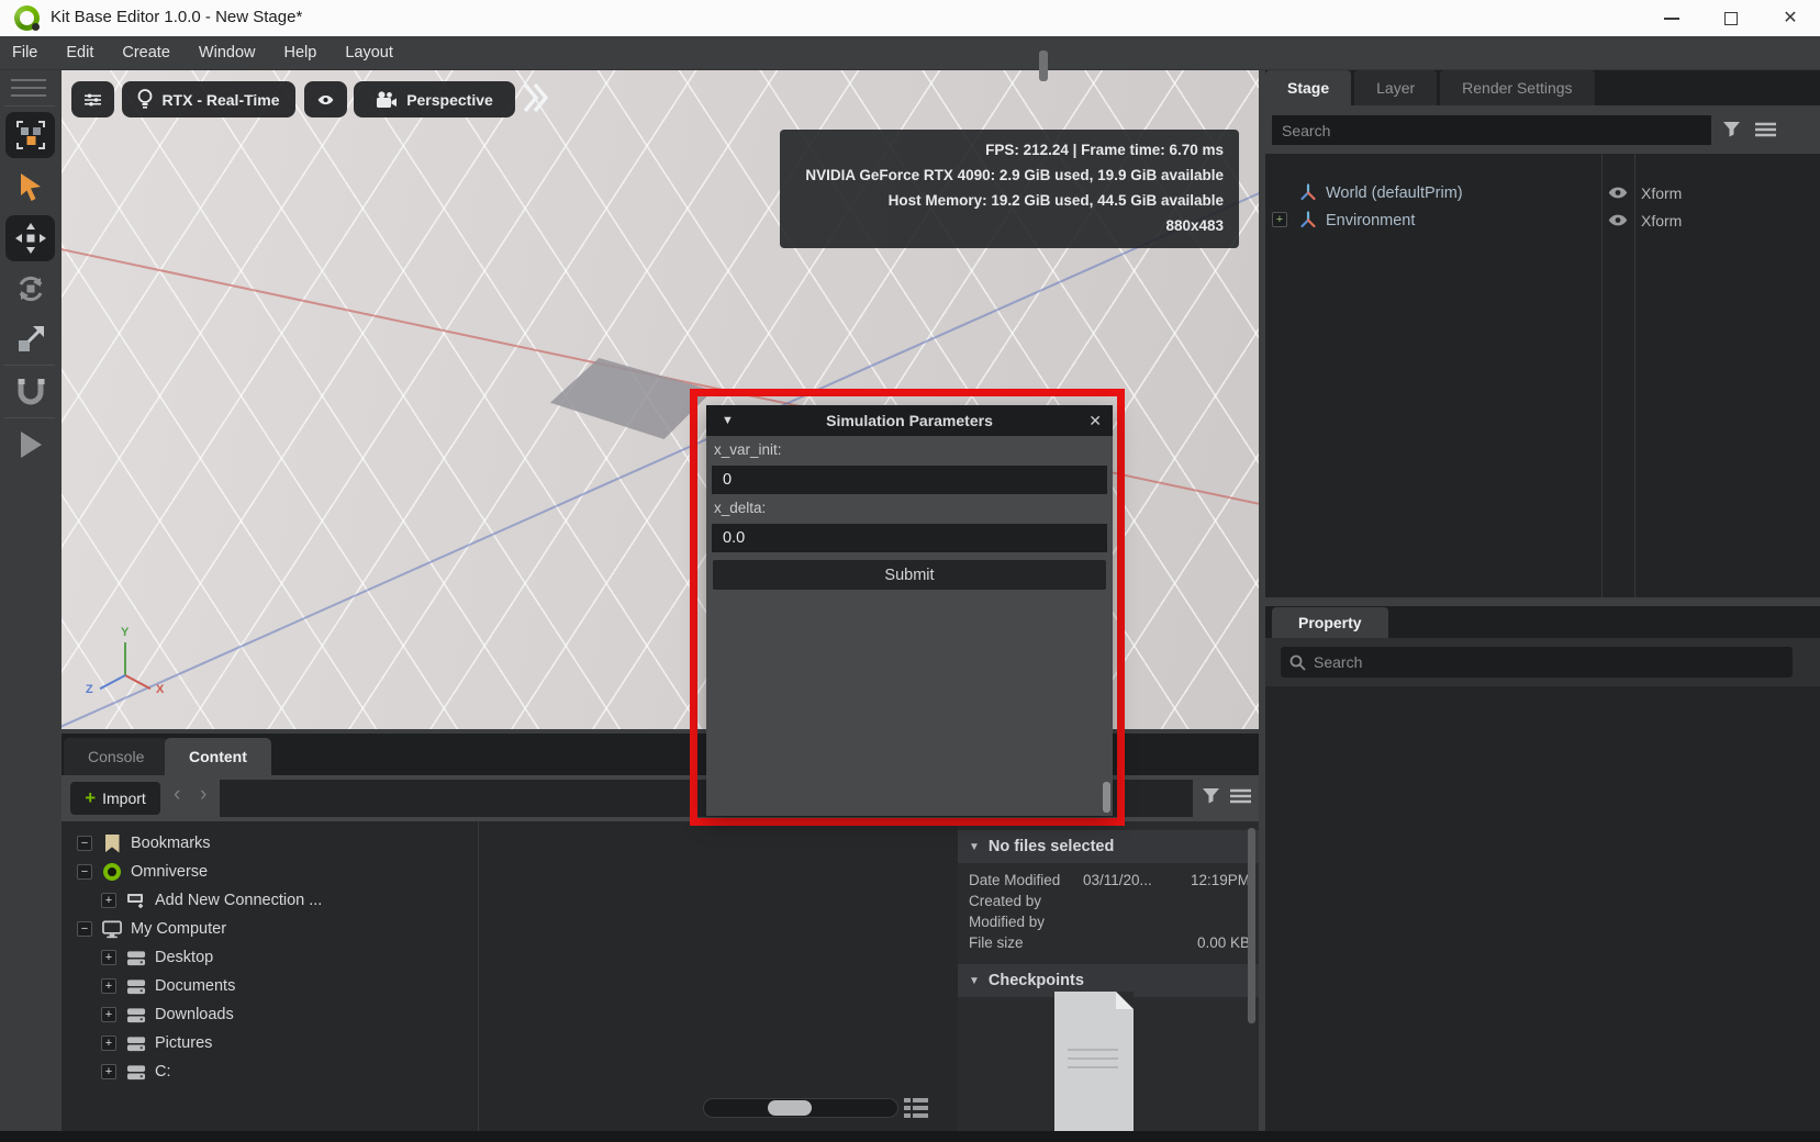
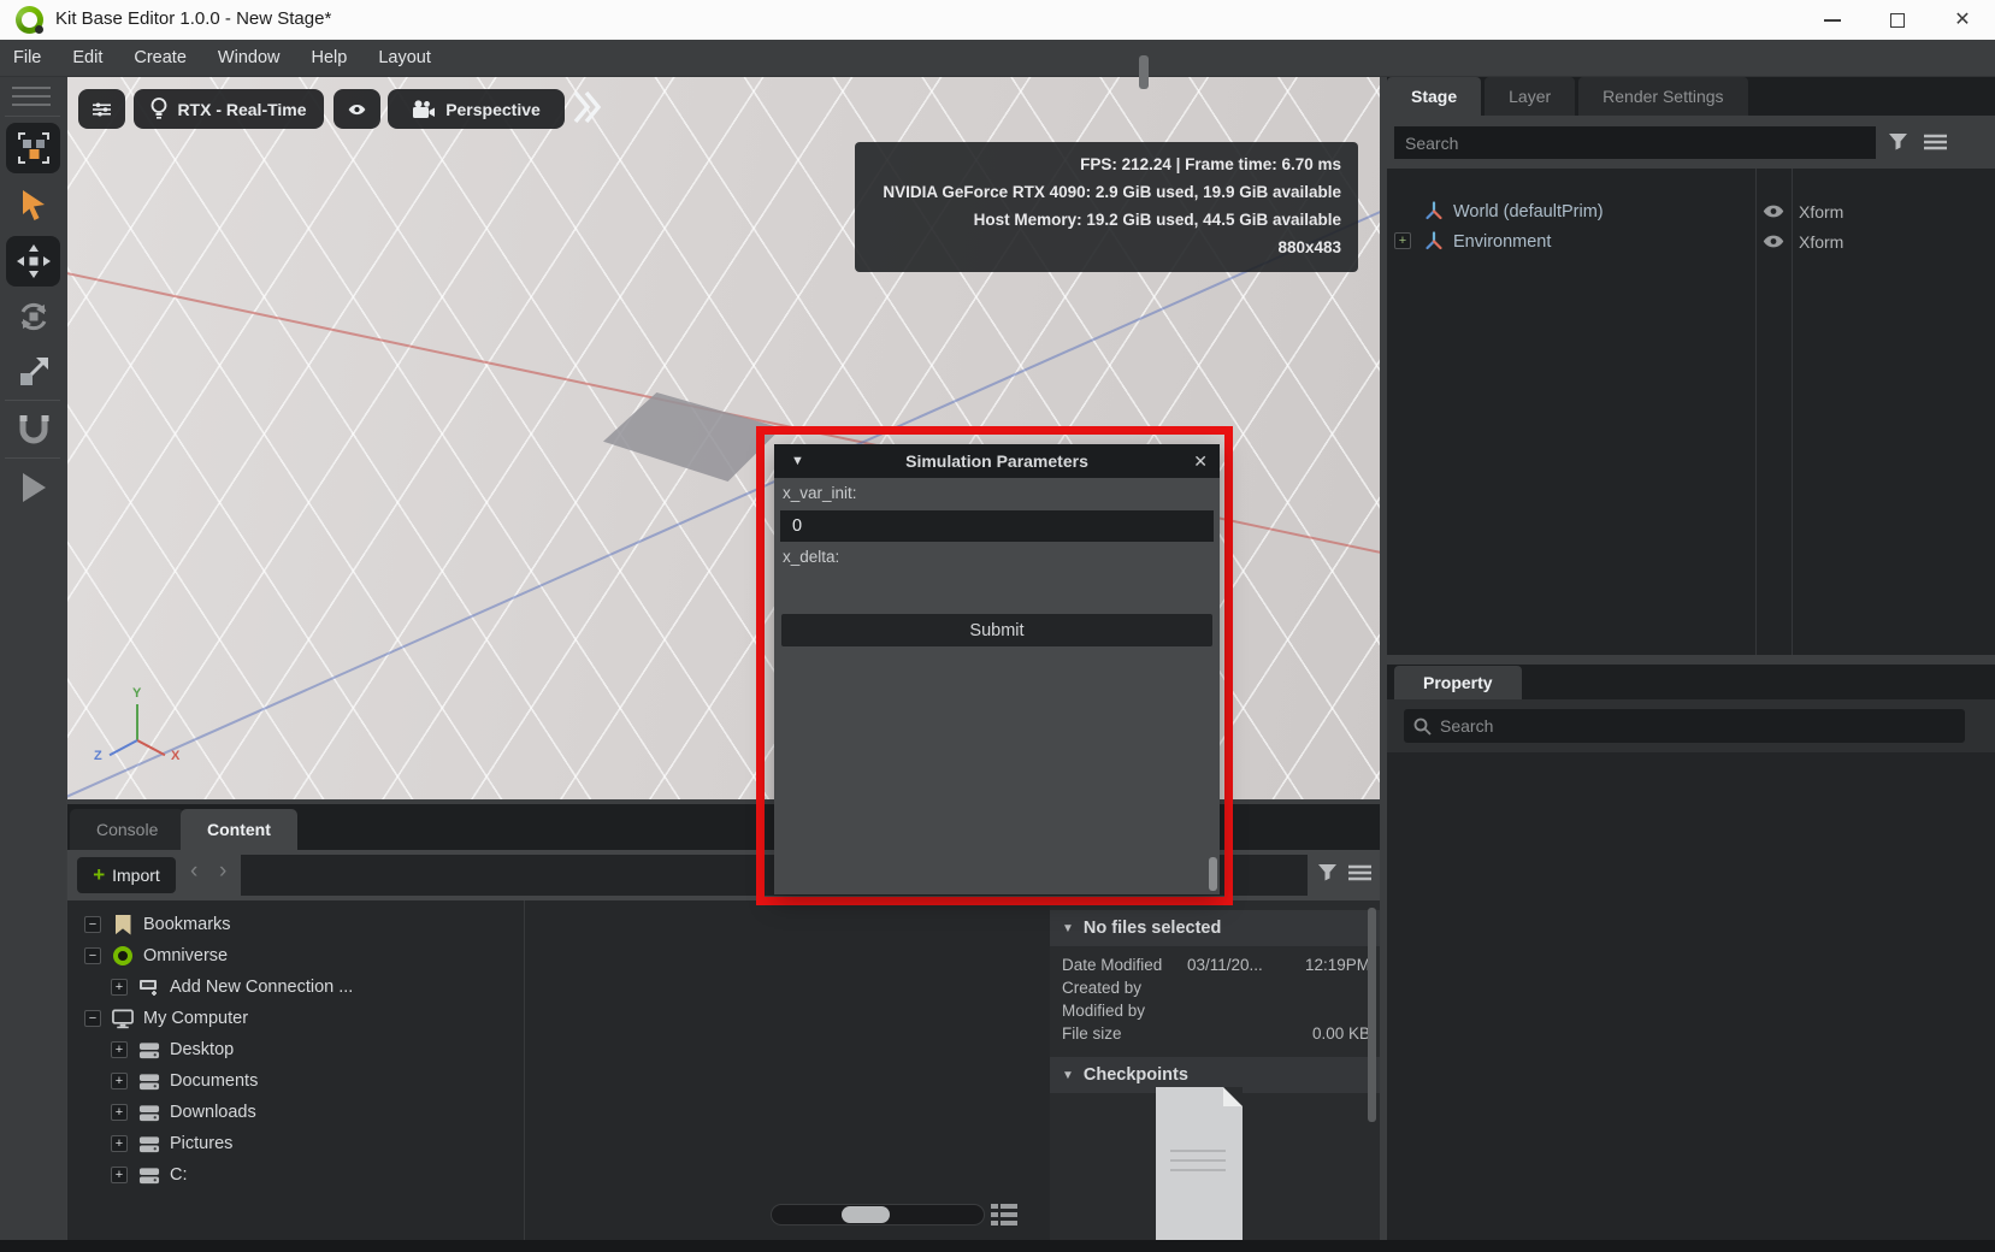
  Kit Base Editor 1.0.0 - New Stage*
  ✕
  File
  Edit
  Create
  Window
  Help
  Layout
  RTX - Real-Time
  Perspective
  FPS: 212.24 | Frame time: 6.70 ms
  NVIDIA GeForce RTX 4090: 2.9 GiB used, 19.9 GiB available
  Host Memory: 19.2 GiB used, 44.5 GiB available
  880x483
  Y
  X
  Z
  Console
  Content
  +
  Import
  ‹
  ›
  −
  Bookmarks
  −
  Omniverse
  +
  Add New Connection ...
  −
  My Computer
  +
  Desktop
  +
  Documents
  +
  Downloads
  +
  Pictures
  +
  C:
  ▼
  No files selected
  Date Modified
  03/11/20...
  12:19PM
  Created by
  Modified by
  File size
  0.00 KB
  ▼
  Checkpoints
  Stage
  Layer
  Render Settings
  Search
  World (defaultPrim)
  Xform
  +
  Environment
  Xform
  Property
  Search
  ▼
  Simulation Parameters
  ✕
  x_var_init:
  0
  x_delta:
- 0.0
  Submit
